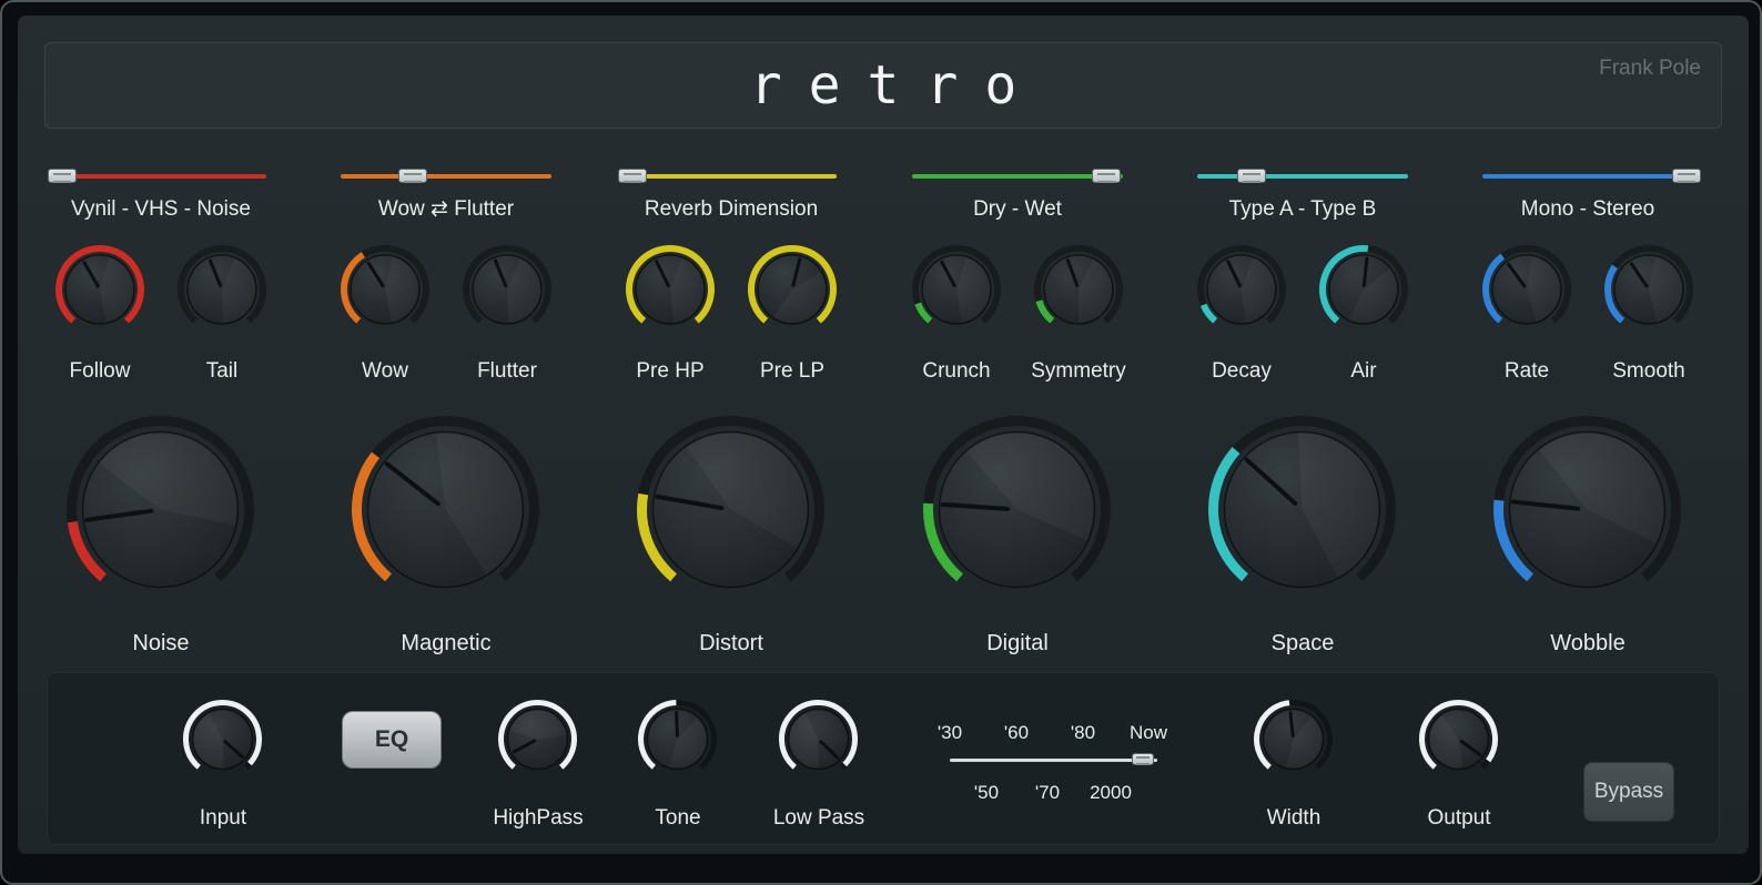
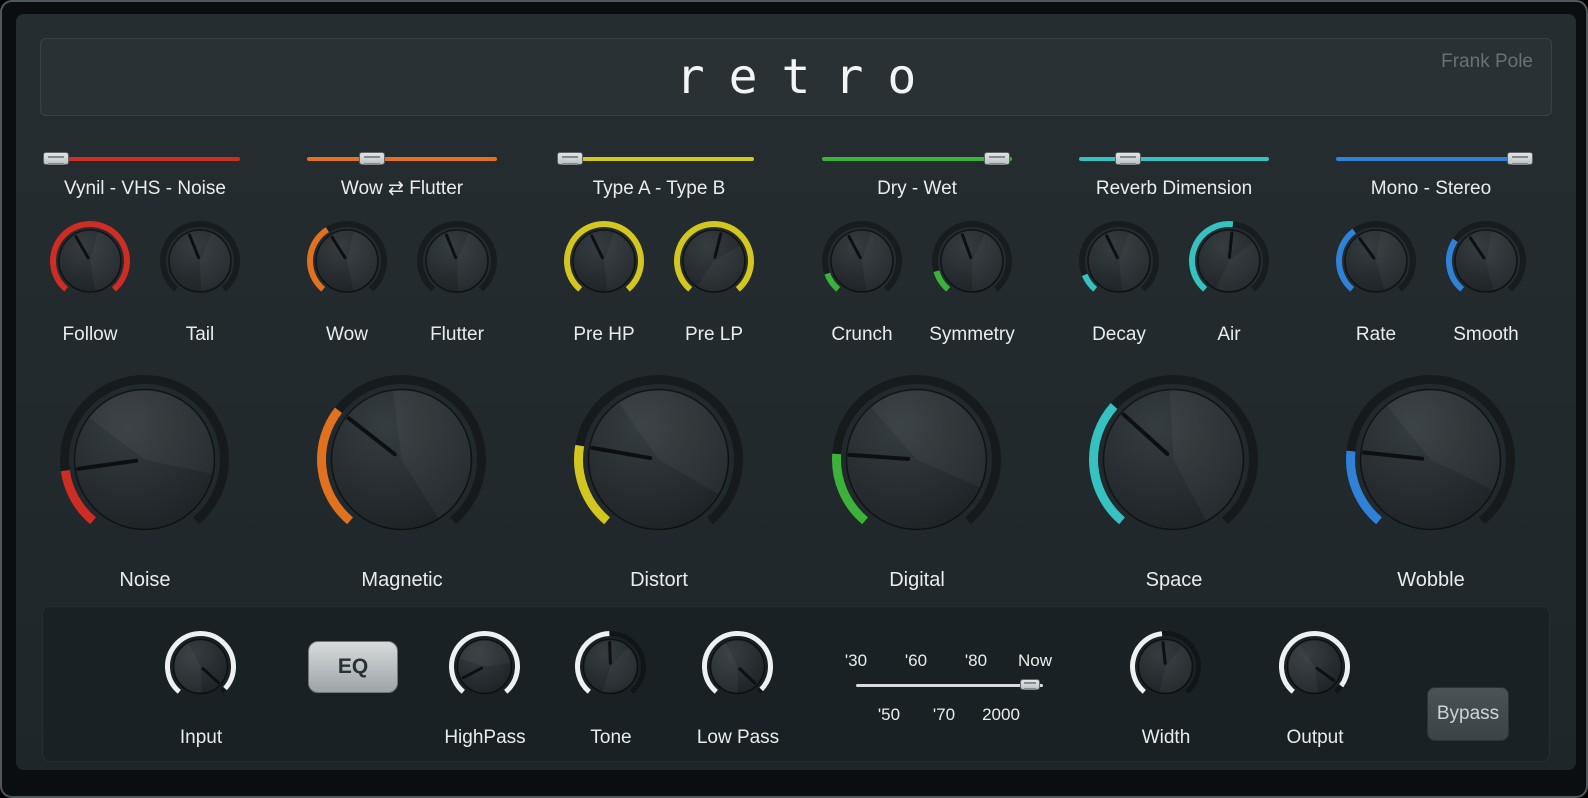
  retro
  Frank Pole
  Vynil - VHS - Noise
  Follow
  Tail
  Noise
  Wow ⇄ Flutter
  Wow
  Flutter
  Magnetic
- Reverb Dimension
+ Type A - Type B
  Pre HP
  Pre LP
  Distort
  Dry - Wet
  Crunch
  Symmetry
  Digital
- Type A - Type B
+ Reverb Dimension
  Decay
  Air
  Space
  Mono - Stereo
  Rate
  Smooth
  Wobble
  Input
  EQ
  HighPass
  Tone
  Low Pass
  '30
  '60
  '80
  Now
  '50
  '70
  2000
  Width
  Output
  Bypass
